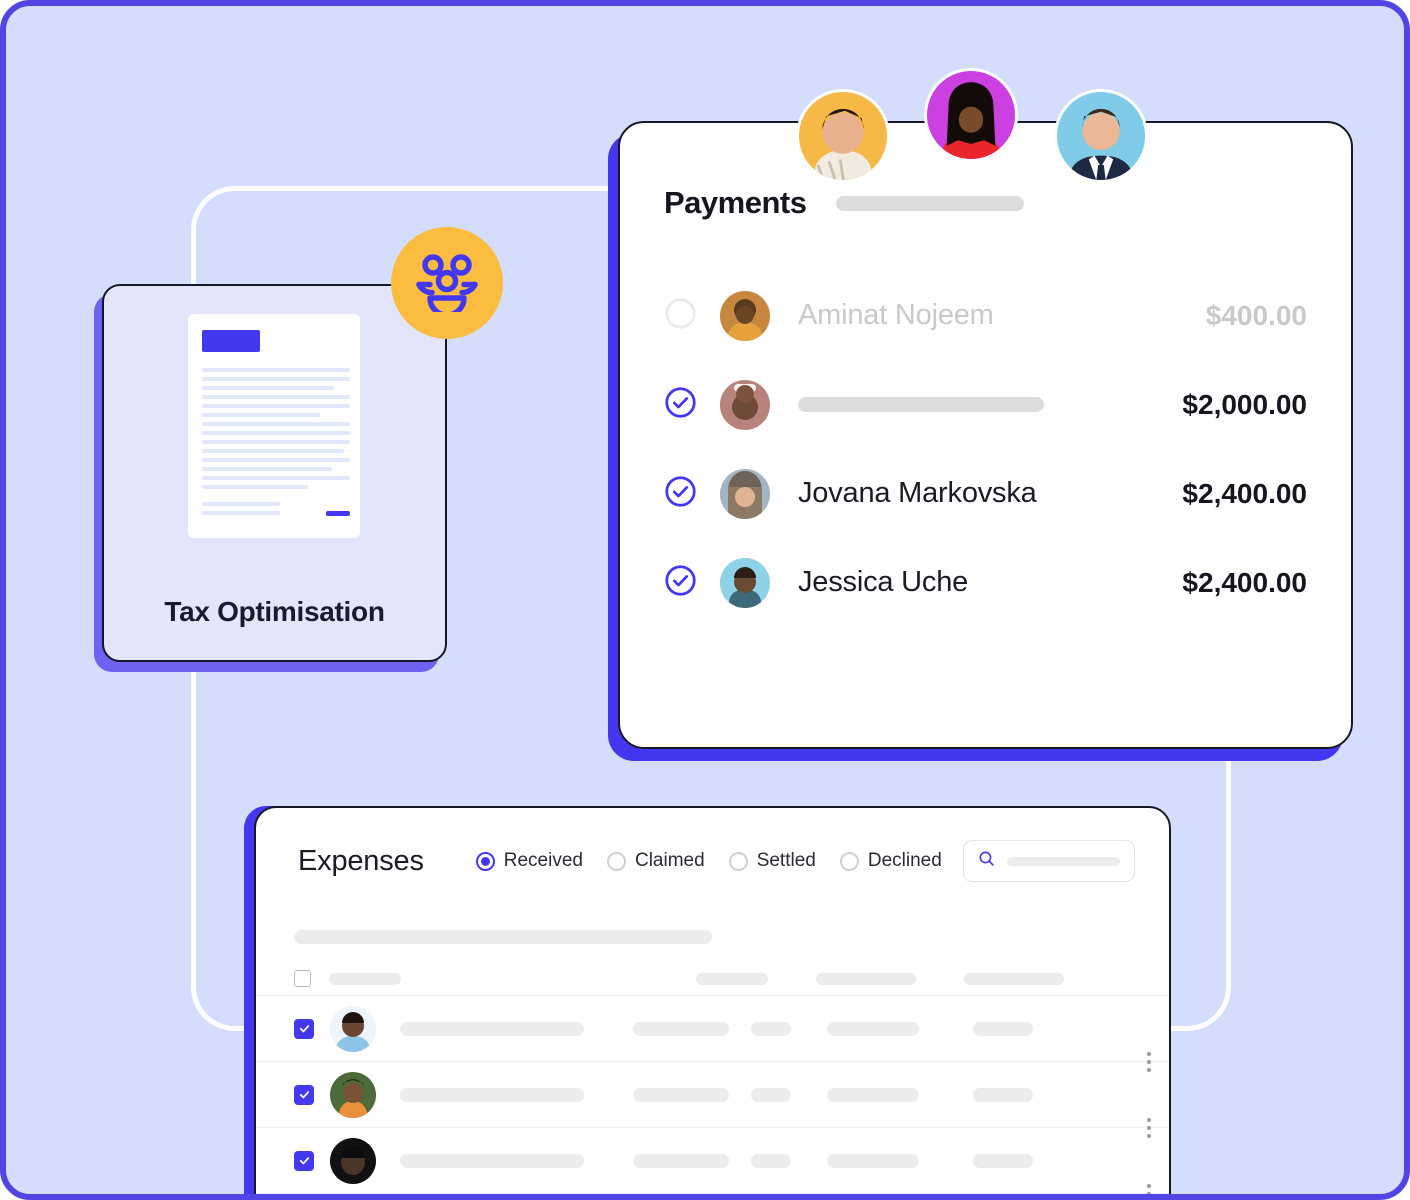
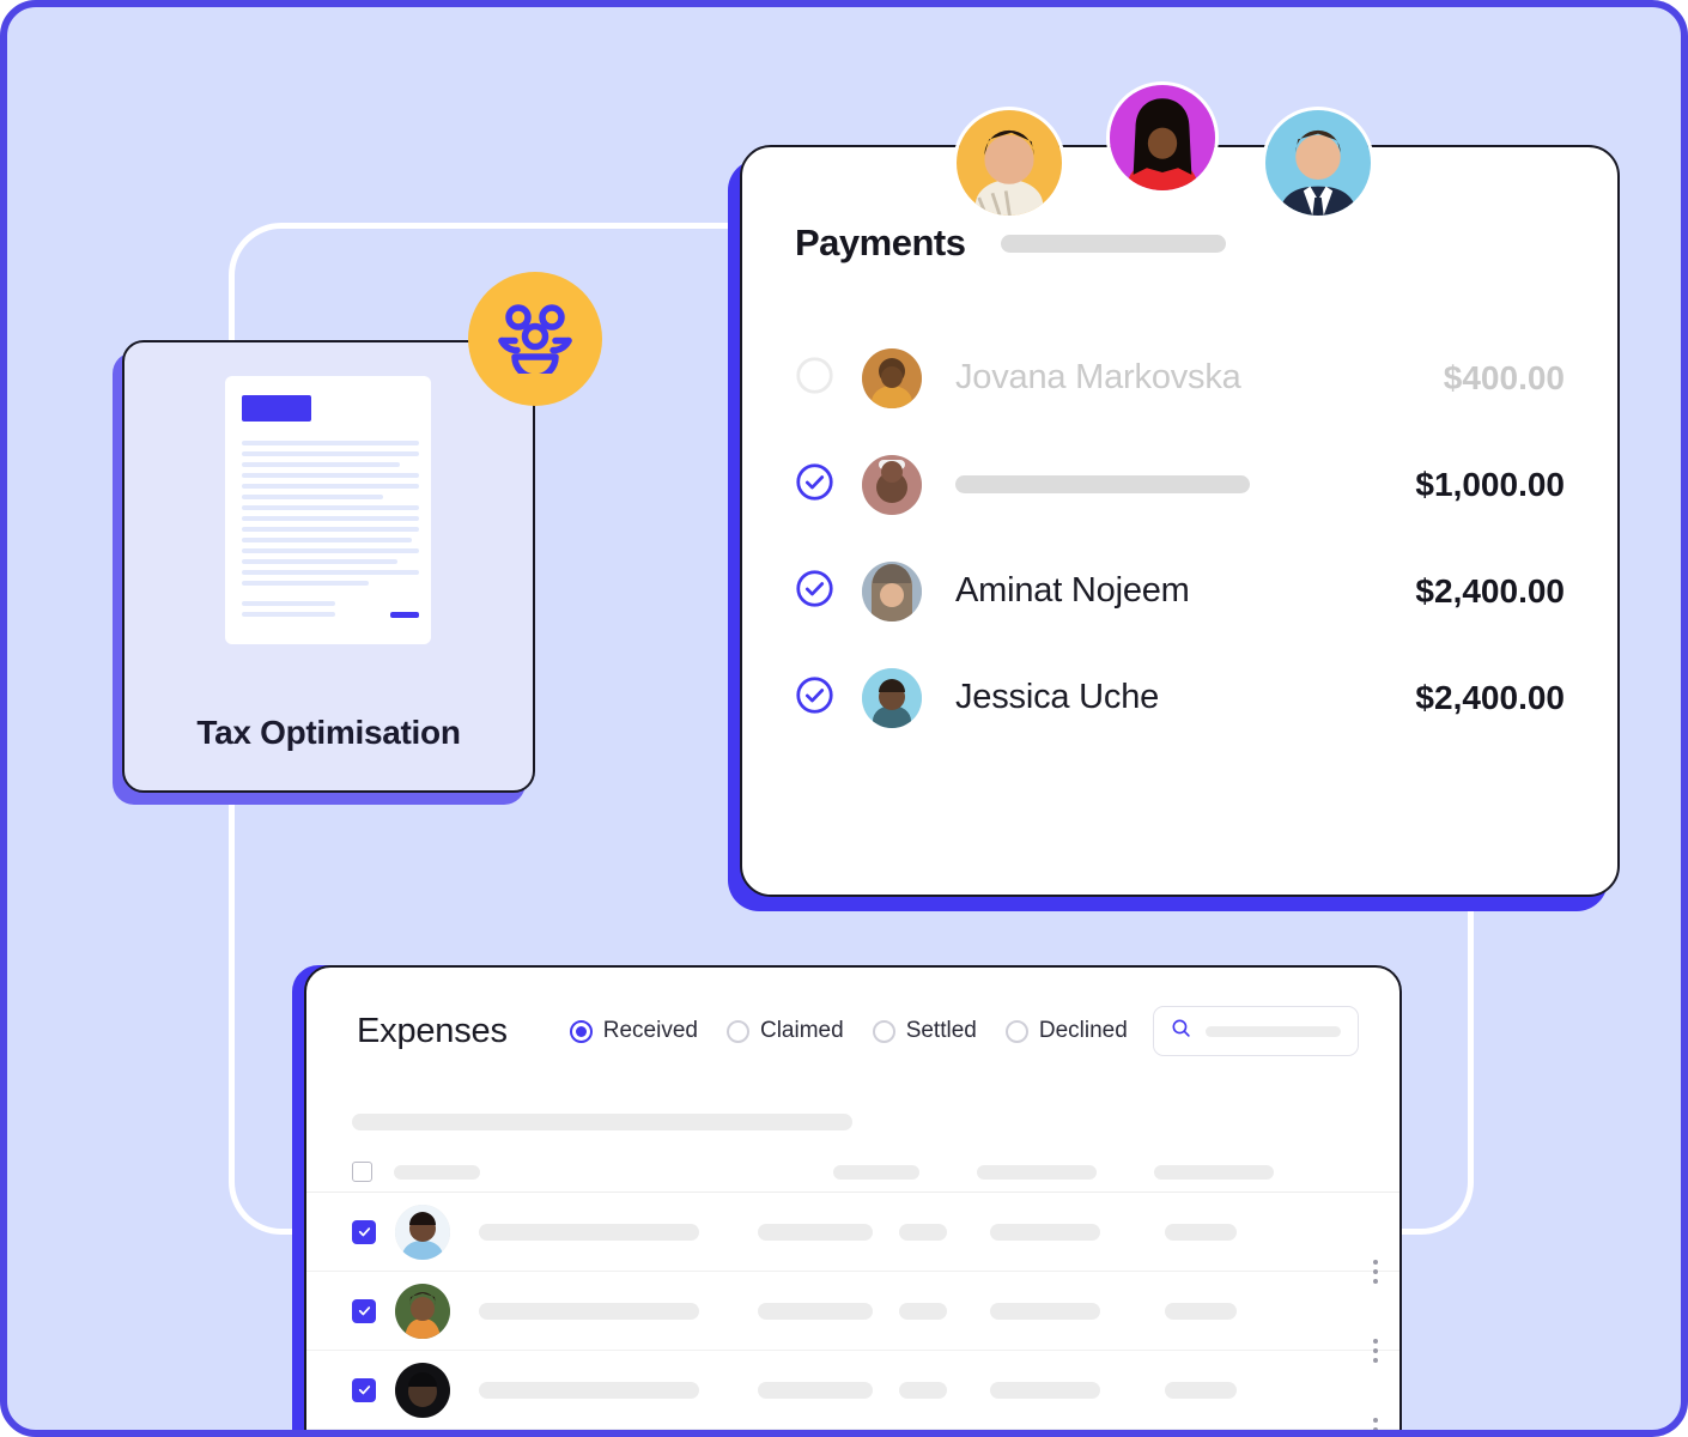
  Tax Optimisation
  Payments
- Aminat Nojeem
+ Jovana Markovska
  $400.00
- $2,000.00
+ $1,000.00
- Jovana Markovska
+ Aminat Nojeem
  $2,400.00
  Jessica Uche
  $2,400.00
  Expenses
  Received
  Claimed
  Settled
  Declined
